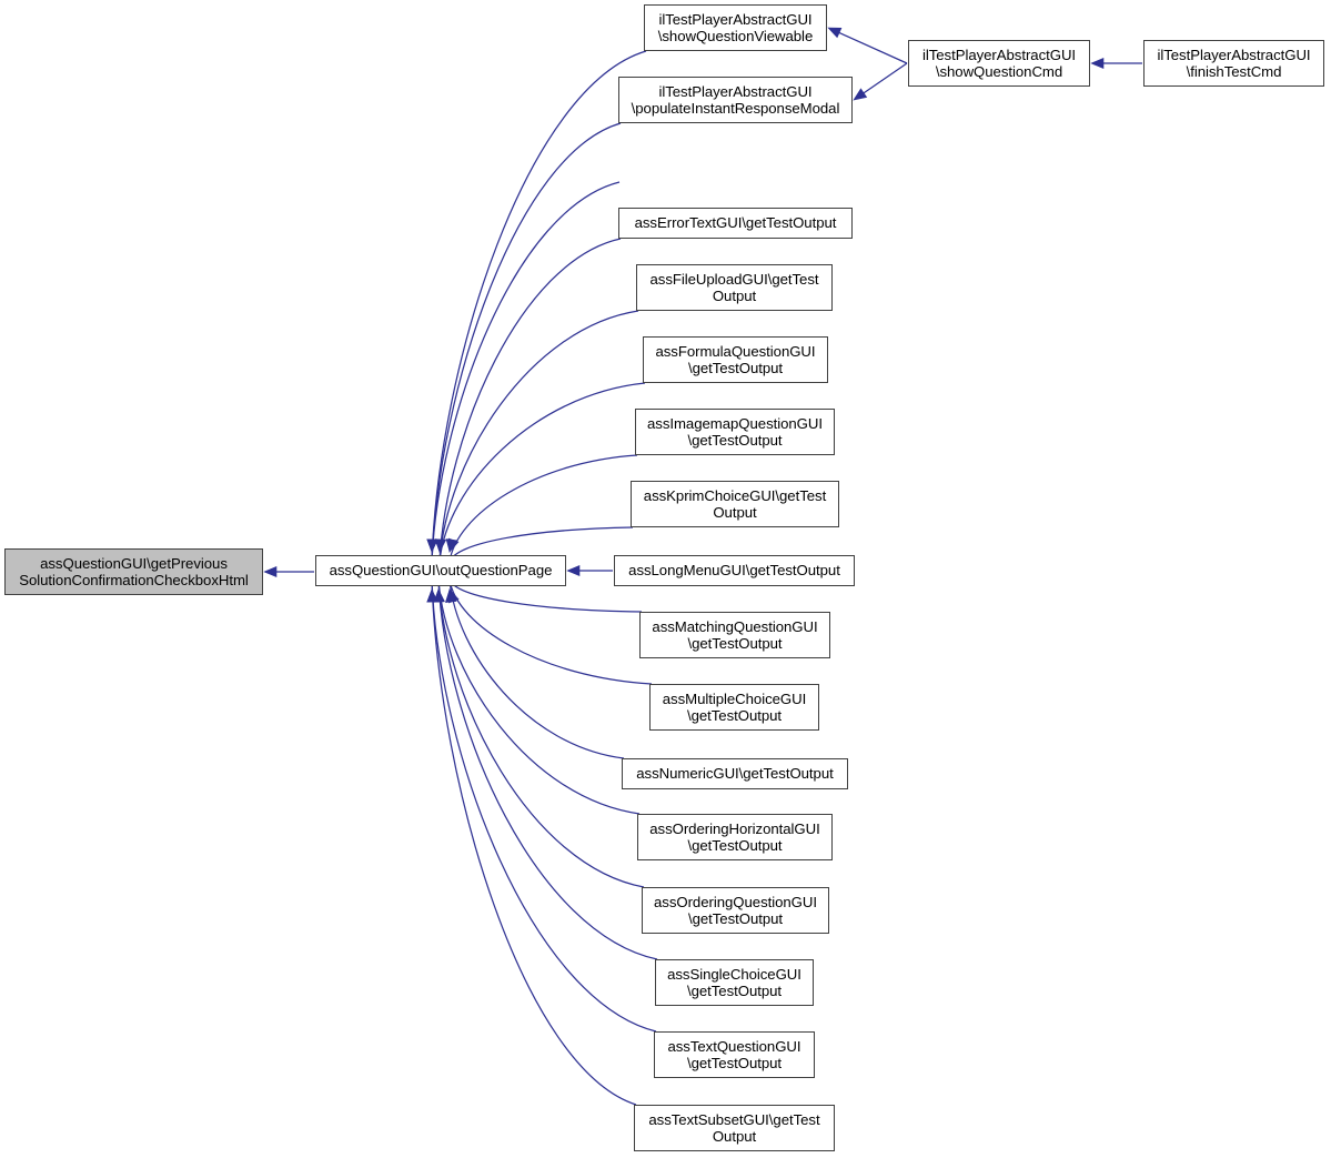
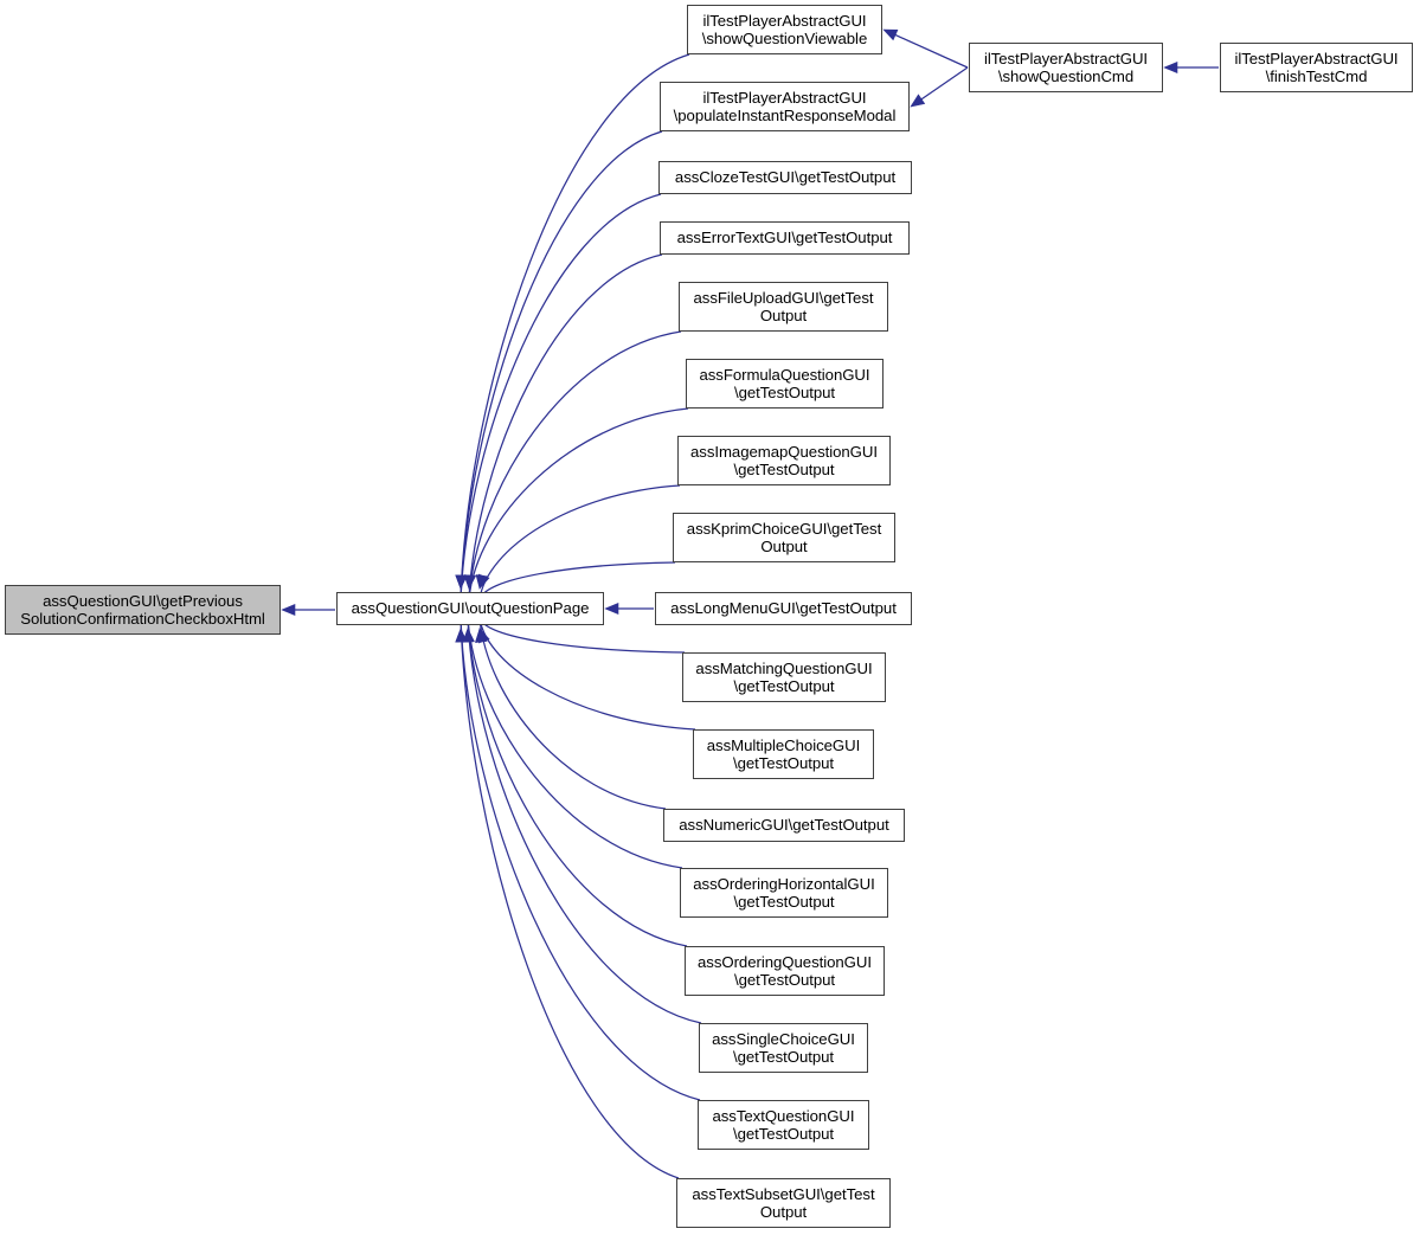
  assQuestionGUI\getPrevious
  SolutionConfirmationCheckboxHtml
  assQuestionGUI\outQuestionPage
  ilTestPlayerAbstractGUI
  \showQuestionViewable
  ilTestPlayerAbstractGUI
  \populateInstantResponseModal
+ assClozeTestGUI\getTestOutput
  assErrorTextGUI\getTestOutput
  assFileUploadGUI\getTest
  Output
  assFormulaQuestionGUI
  \getTestOutput
  assImagemapQuestionGUI
  \getTestOutput
  assKprimChoiceGUI\getTest
  Output
  assLongMenuGUI\getTestOutput
  assMatchingQuestionGUI
  \getTestOutput
  assMultipleChoiceGUI
  \getTestOutput
  assNumericGUI\getTestOutput
  assOrderingHorizontalGUI
  \getTestOutput
  assOrderingQuestionGUI
  \getTestOutput
  assSingleChoiceGUI
  \getTestOutput
  assTextQuestionGUI
  \getTestOutput
  assTextSubsetGUI\getTest
  Output
  ilTestPlayerAbstractGUI
  \showQuestionCmd
  ilTestPlayerAbstractGUI
  \finishTestCmd
